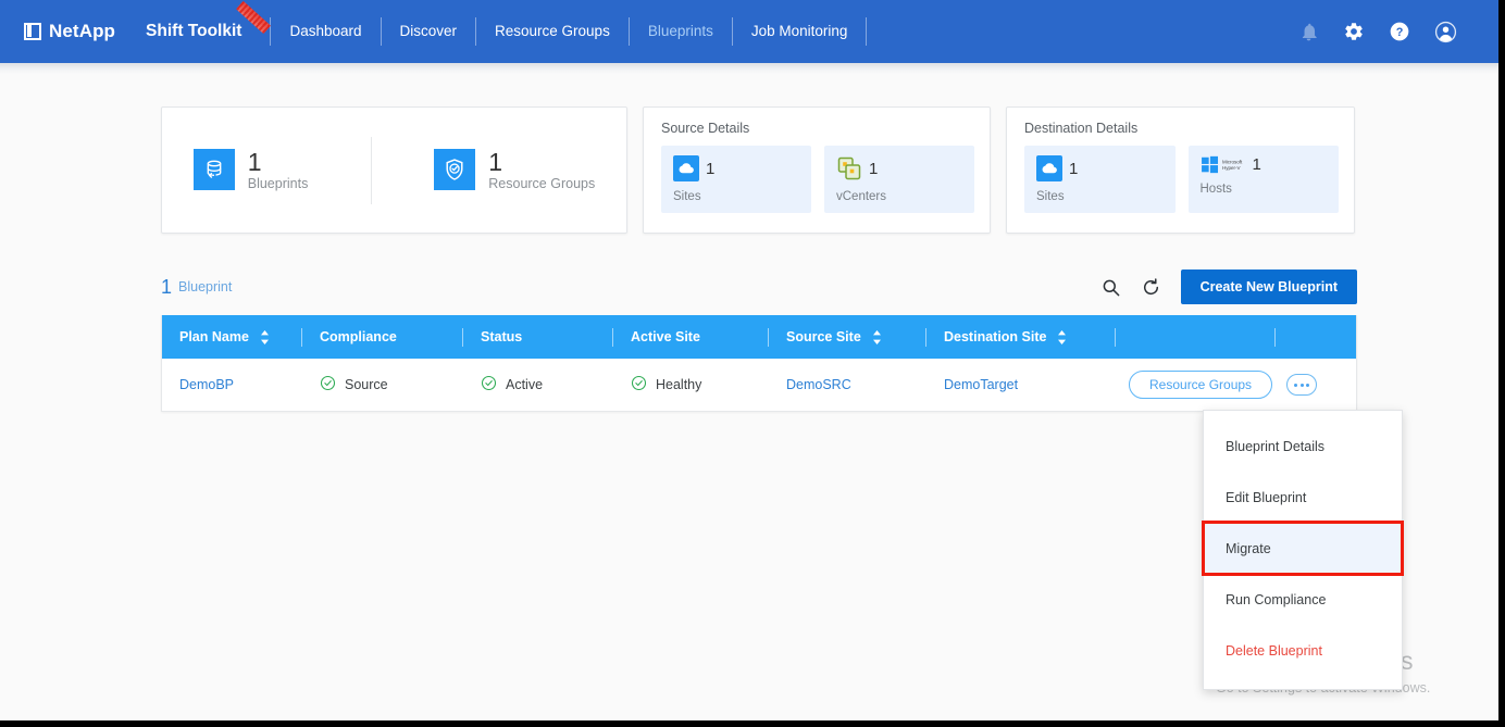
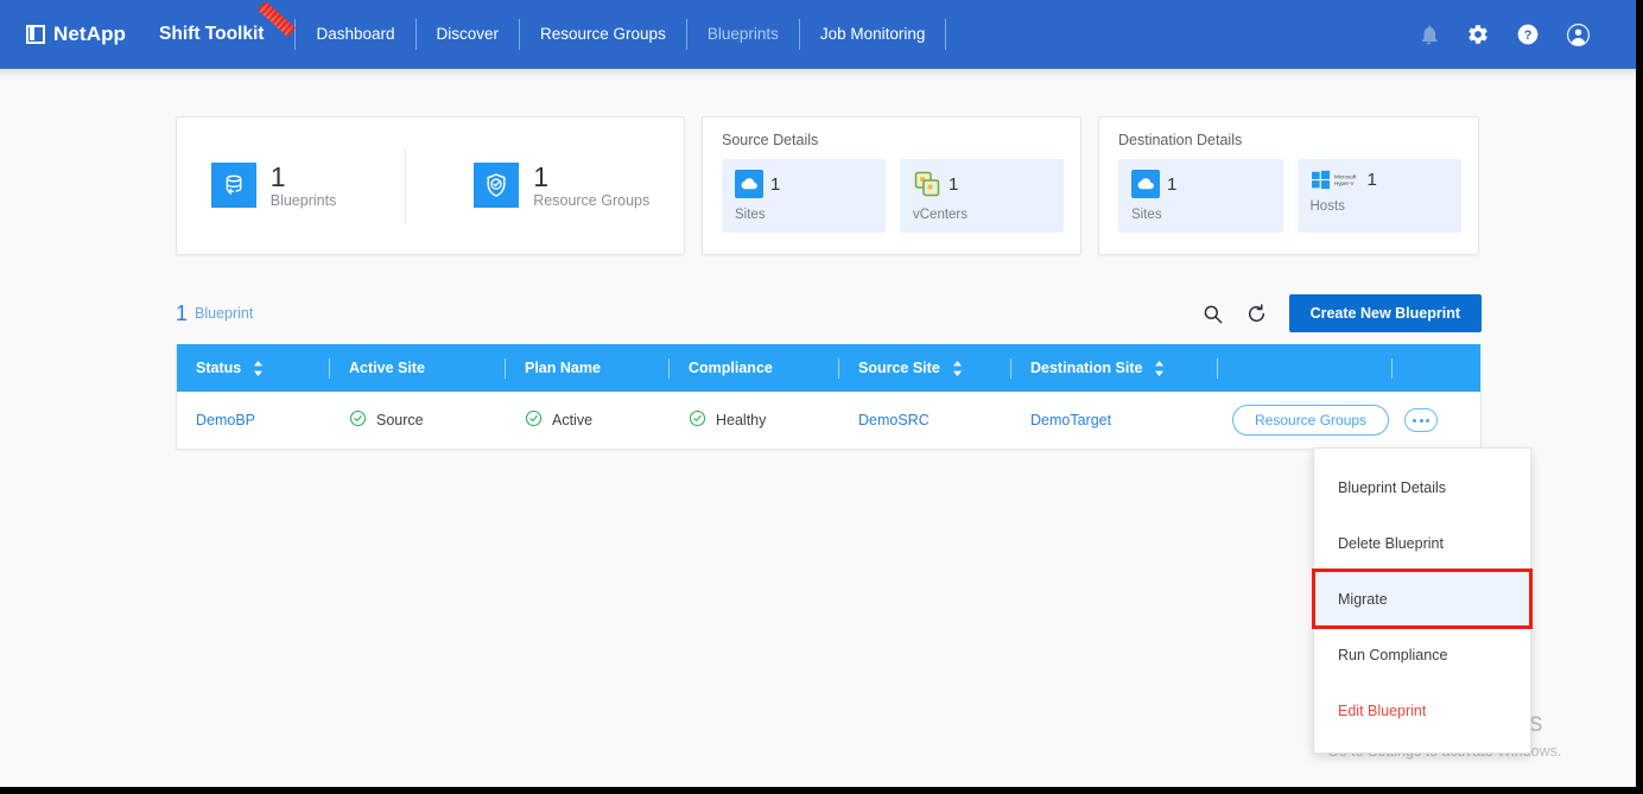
  NetApp
  Shift Toolkit
  Dashboard
  Discover
  Resource Groups
  Blueprints
  Job Monitoring
  ?
  1
  Blueprints
  1
  Resource Groups
  Source Details
  1
  Sites
  1
  vCenters
  Destination Details
  1
  Sites
  1
  Hosts
  1
  Blueprint
  Create New Blueprint
- Plan Name
+ Status
- Compliance
+ Active Site
- Status
+ Plan Name
- Active Site
+ Compliance
  Source Site
  Destination Site
  DemoBP
  Source
  Active
  Healthy
  DemoSRC
  DemoTarget
  Resource Groups
  Blueprint Details
- Edit Blueprint
+ Delete Blueprint
  Migrate
  Run Compliance
- Delete Blueprint
+ Edit Blueprint
